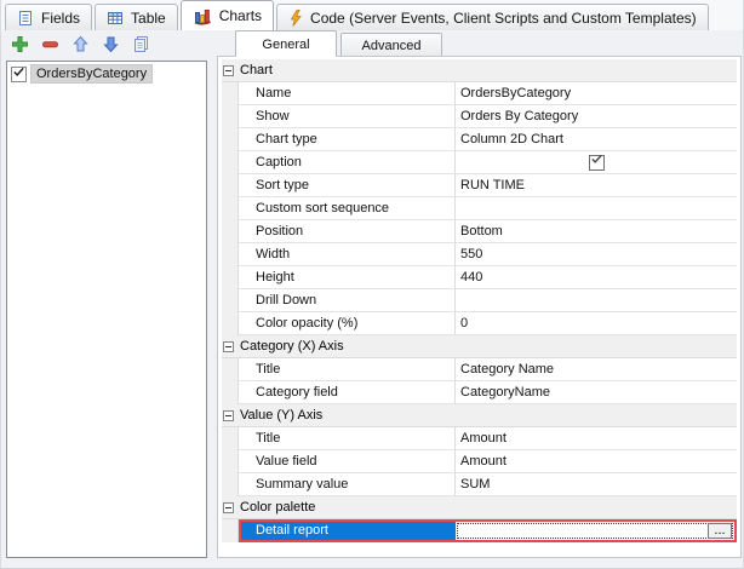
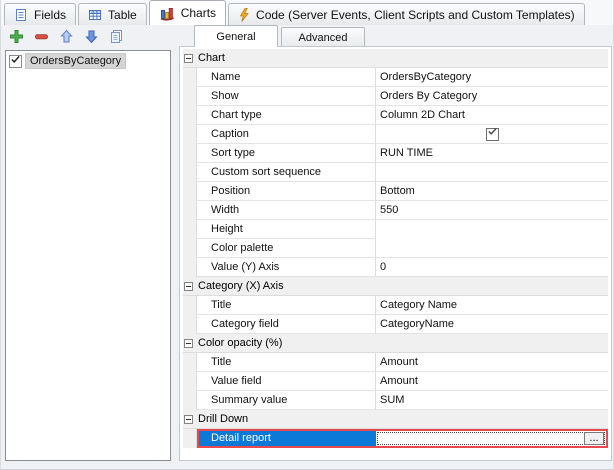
  Fields
  Table
  Charts
  Code (Server Events, Client Scripts and Custom Templates)
  OrdersByCategory
  General
  Advanced
  Chart
  Name
  OrdersByCategory
  Show
  Orders By Category
  Chart type
  Column 2D Chart
  Caption
  Sort type
  RUN TIME
  Custom sort sequence
  Position
  Bottom
  Width
  550
  Height
- 440
- Drill Down
+ Color palette
- Color opacity (%)
+ Value (Y) Axis
  0
  Category (X) Axis
  Title
  Category Name
  Category field
  CategoryName
- Value (Y) Axis
+ Color opacity (%)
  Title
  Amount
  Value field
  Amount
  Summary value
  SUM
- Color palette
+ Drill Down
  Detail report
  ...
